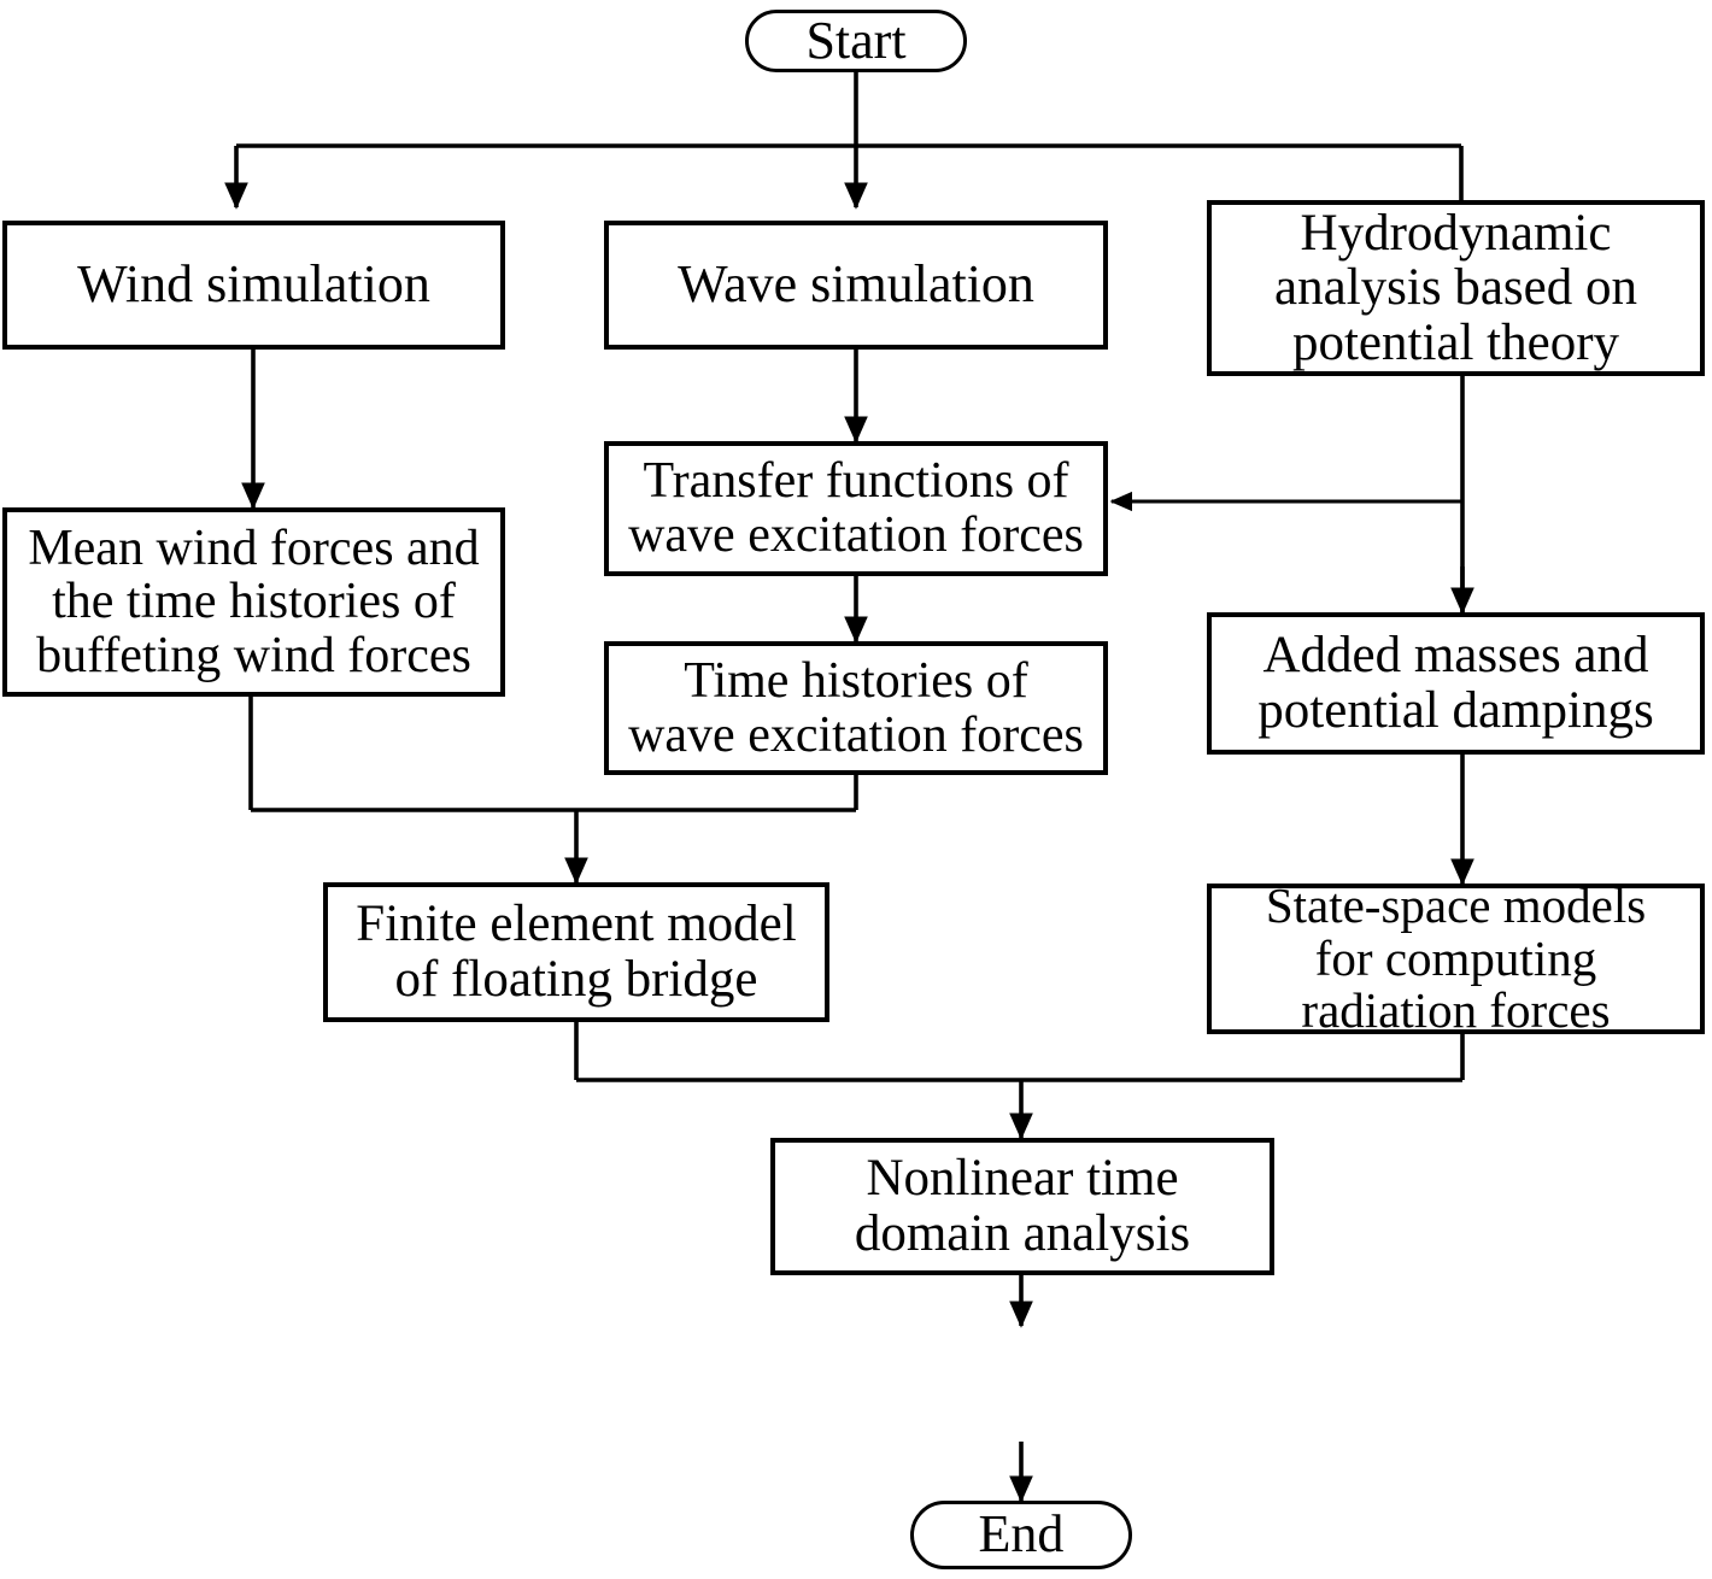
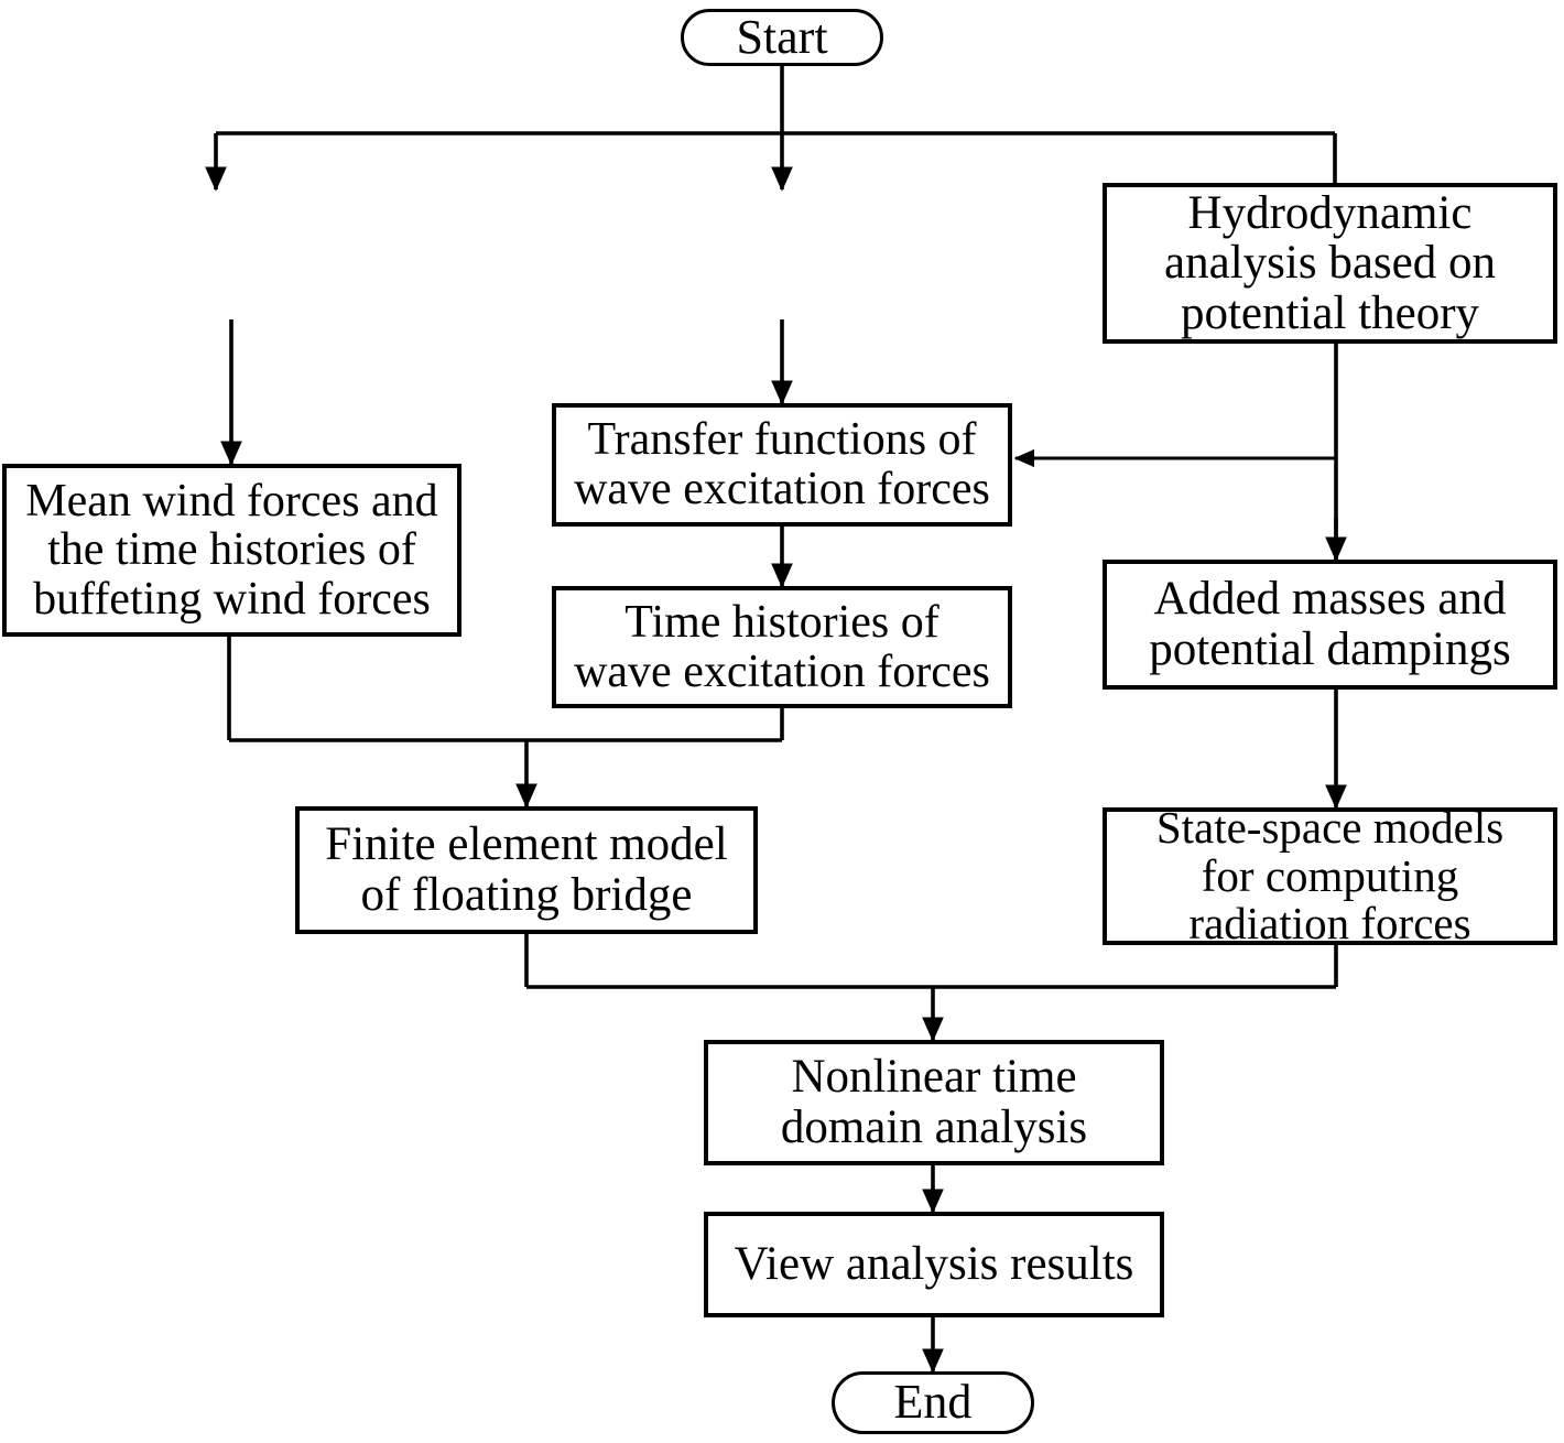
  Start
- Wind simulation
- Wave simulation
  Hydrodynamic
  analysis based on
  potential theory
  Transfer functions of
  wave excitation forces
  Mean wind forces and
  the time histories of
  buffeting wind forces
  Time histories of
  wave excitation forces
  Added masses and
  potential dampings
  Finite element model
  of floating bridge
  State-space models
  for computing
  radiation forces
  Nonlinear time
  domain analysis
+ View analysis results
  End
